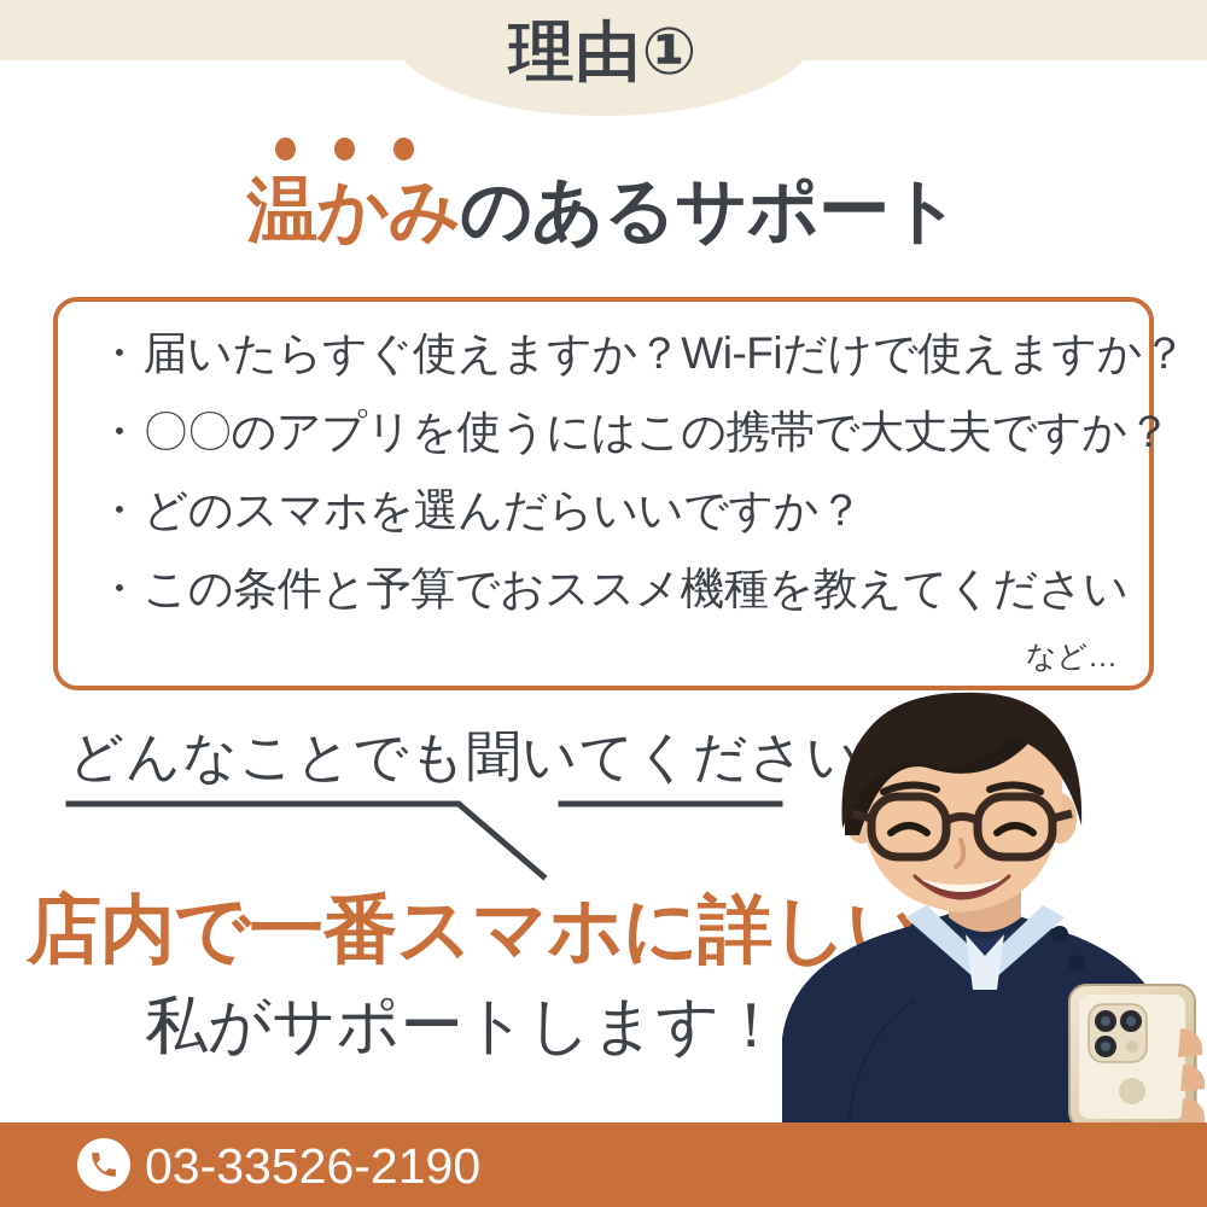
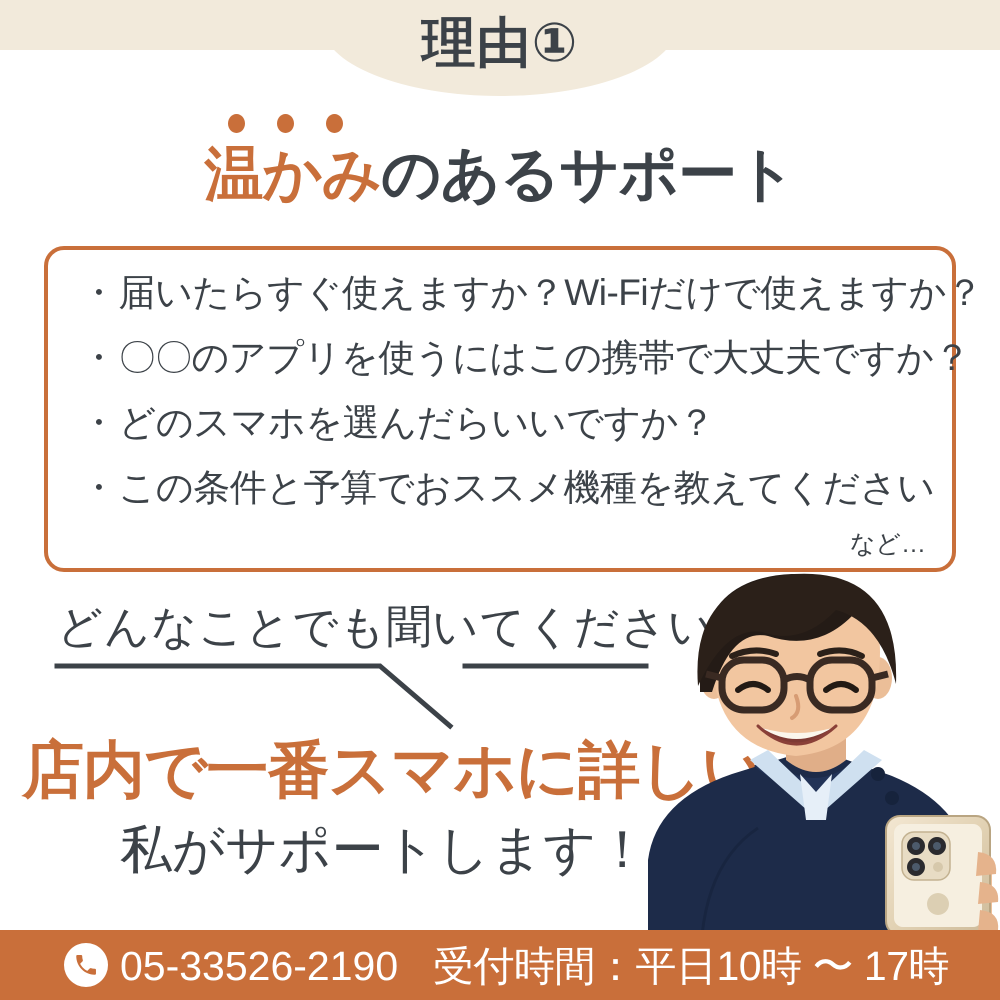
  理由①
  温かみのあるサポート
  ・届いたらすぐ使えますか？Wi-Fiだけで使えますか？
  ・〇〇のアプリを使うにはこの携帯で大丈夫ですか？
  ・どのスマホを選んだらいいですか？
  ・この条件と予算でおススメ機種を教えてください
  など…
  どんなことでも聞いてください
  店内で一番スマホに詳しい
  私がサポートします！
- 03-33526-2190
+ 05-33526-2190
+ 受付時間：平日10時 〜 17時
